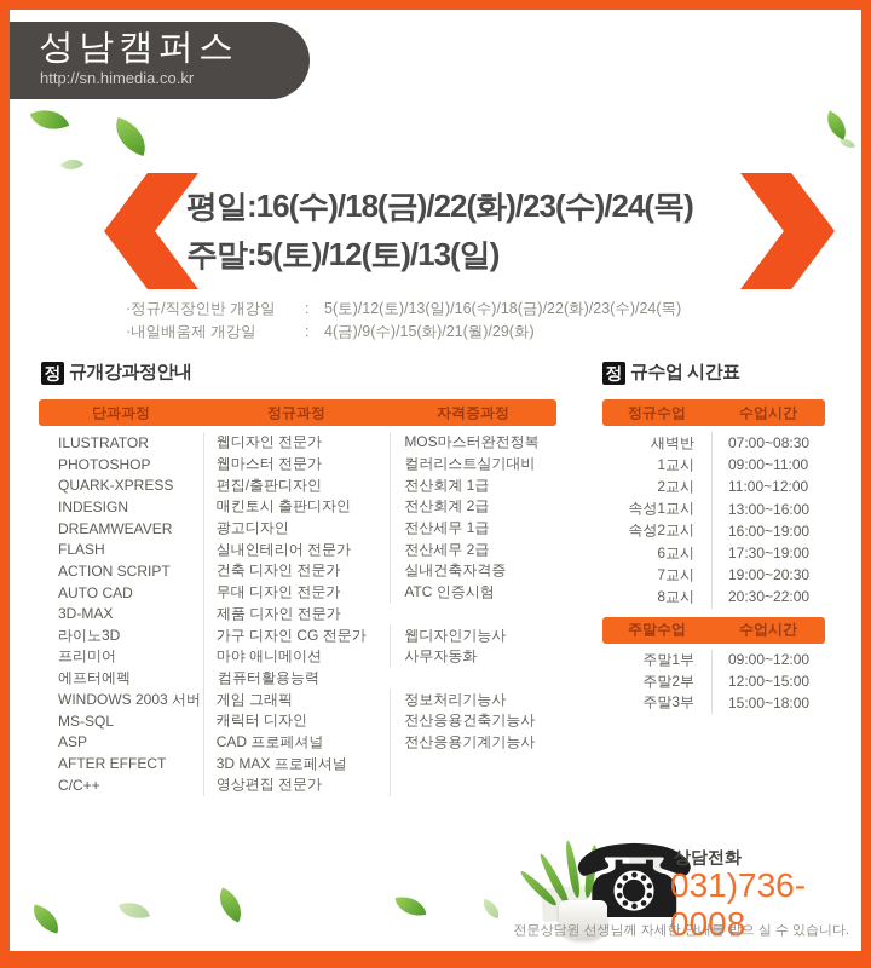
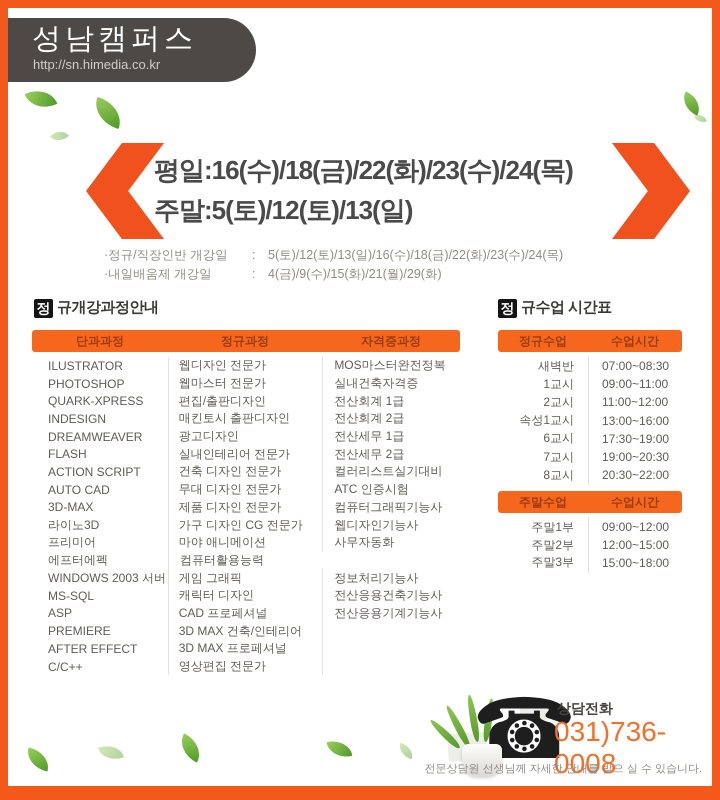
  성남캠퍼스
  http://sn.himedia.co.kr
  평일:16(수)/18(금)/22(화)/23(수)/24(목)
  주말:5(토)/12(토)/13(일)
  ·정규/직장인반 개강일 : 5(토)/12(토)/13(일)/16(수)/18(금)/22(화)/23(수)/24(목)
  ·내일배움제 개강일 : 4(금)/9(수)/15(화)/21(월)/29(화)
  정 규개강과정안내
  단과과정
  정규과정
  자격증과정
  ILUSTRATOR
  웹디자인 전문가
  MOS마스터완전정복
  PHOTOSHOP
  웹마스터 전문가
- 컬러리스트실기대비
+ 실내건축자격증
  QUARK-XPRESS
  편집/출판디자인
  전산회계 1급
  INDESIGN
  매킨토시 출판디자인
  전산회계 2급
  DREAMWEAVER
  광고디자인
  전산세무 1급
  FLASH
  실내인테리어 전문가
  전산세무 2급
  ACTION SCRIPT
  건축 디자인 전문가
- 실내건축자격증
+ 컬러리스트실기대비
  AUTO CAD
  무대 디자인 전문가
  ATC 인증시험
  3D-MAX
  제품 디자인 전문가
+ 컴퓨터그래픽기능사
  라이노3D
  가구 디자인 CG 전문가
  웹디자인기능사
  프리미어
  마야 애니메이션
  사무자동화
  에프터에펙
  컴퓨터활용능력
  WINDOWS 2003 서버
  게임 그래픽
  정보처리기능사
  MS-SQL
  캐릭터 디자인
  전산응용건축기능사
  ASP
  CAD 프로페셔널
  전산응용기계기능사
+ PREMIERE
+ 3D MAX 건축/인테리어
  AFTER EFFECT
  3D MAX 프로페셔널
  C/C++
  영상편집 전문가
  정 규수업 시간표
  정규수업
  수업시간
  새벽반
  07:00~08:30
  1교시
  09:00~11:00
  2교시
  11:00~12:00
  속성1교시
  13:00~16:00
- 속성2교시
- 16:00~19:00
  6교시
  17:30~19:00
  7교시
  19:00~20:30
  8교시
  20:30~22:00
  주말수업
  수업시간
  주말1부
  09:00~12:00
  주말2부
  12:00~15:00
  주말3부
  15:00~18:00
  ☎
  상담전화
  031)736-0008
  전문상담원 선생님께 자세한 안내를 받으 실 수 있습니다.
